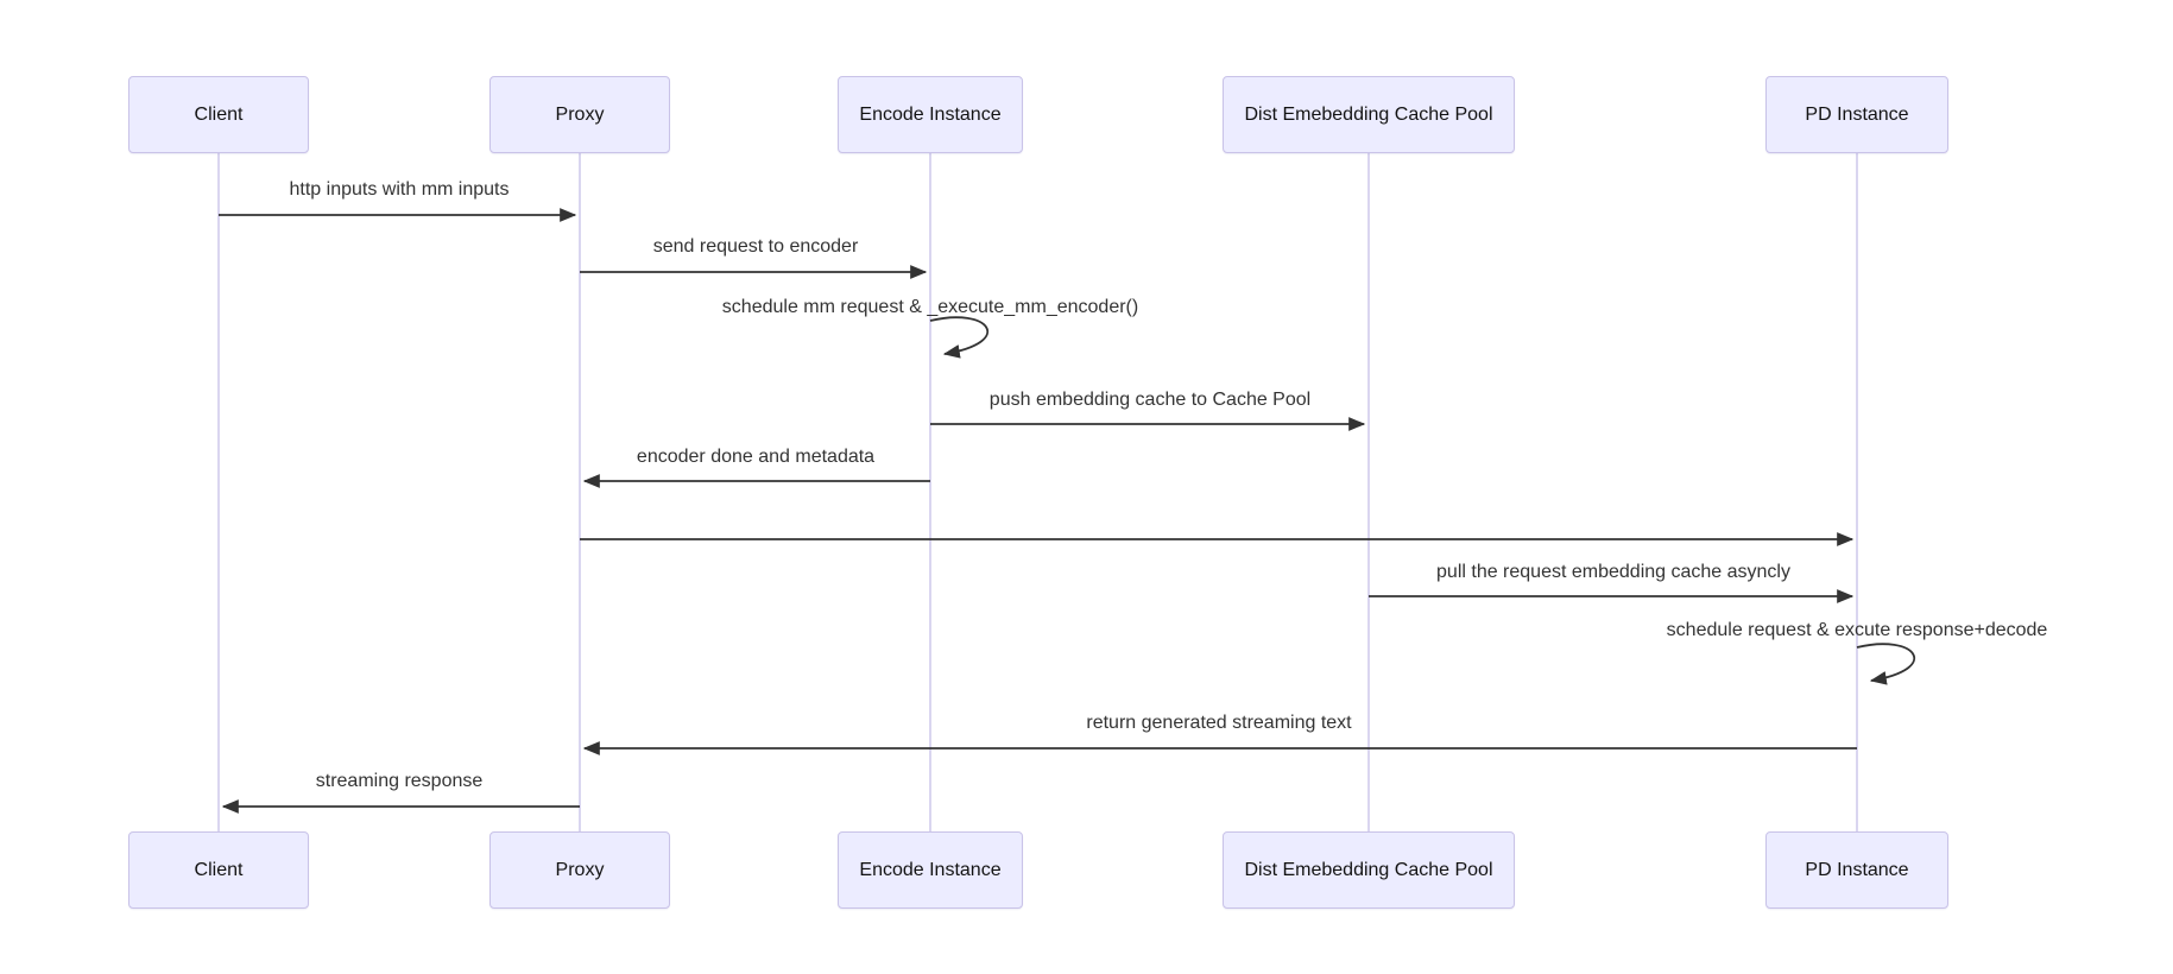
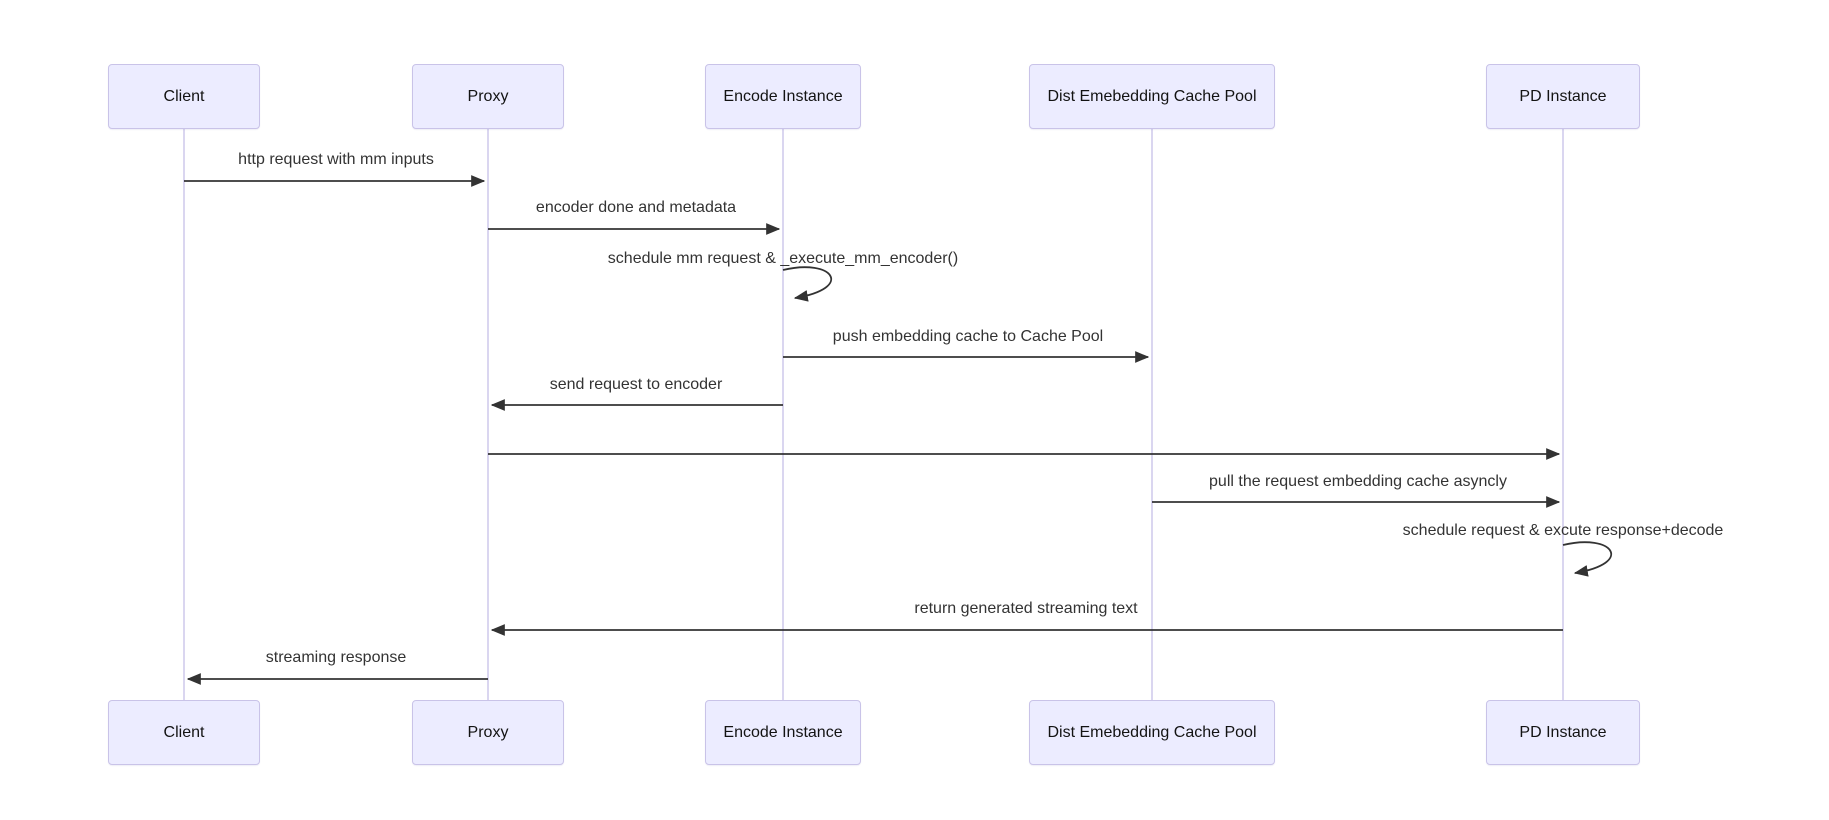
  Client
  Proxy
  Encode Instance
  Dist Emebedding Cache Pool
  PD Instance
  Client
  Proxy
  Encode Instance
  Dist Emebedding Cache Pool
  PD Instance
- http inputs with mm inputs
+ http request with mm inputs
- send request to encoder
+ encoder done and metadata
  schedule mm request & _execute_mm_encoder()
  push embedding cache to Cache Pool
- encoder done and metadata
+ send request to encoder
  pull the request embedding cache asyncly
  schedule request & excute response+decode
  return generated streaming text
  streaming response
